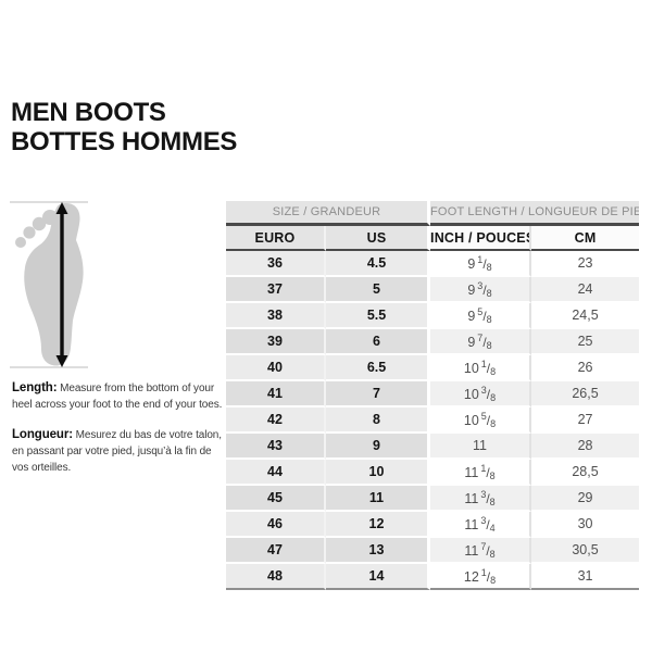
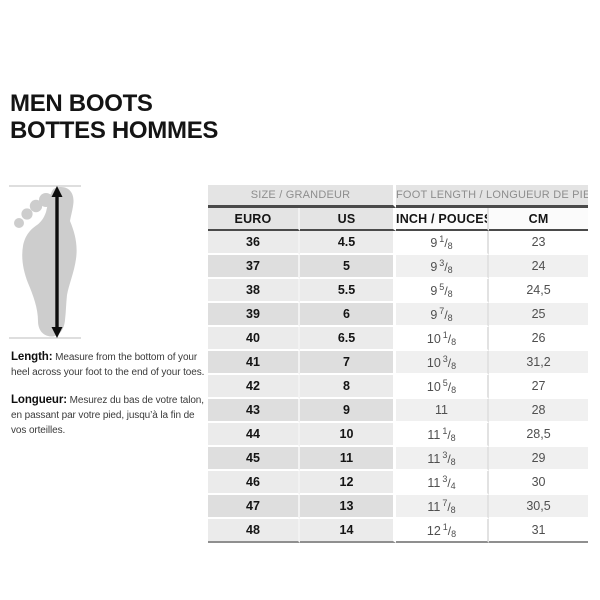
  MEN BOOTS
  BOTTES HOMMES
  Length: Measure from the bottom of your heel across your foot to the end of your toes.
  Longueur: Mesurez du bas de votre talon, en passant par votre pied, jusqu’à la fin de vos orteilles.
  SIZE / GRANDEUR	FOOT LENGTH / LONGUEUR DE PIE
  EURO	US	INCH / POUCE	CM
  36	4.5	9 1/8	23
  37	5	9 3/8	24
  38	5.5	9 5/8	24,5
  39	6	9 7/8	25
  40	6.5	10 1/8	26
- 41	7	10 3/8	26,5
+ 41	7	10 3/8	31,2
  42	8	10 5/8	27
  43	9	11	28
  44	10	11 1/8	28,5
  45	11	11 3/8	29
  46	12	11 3/4	30
  47	13	11 7/8	30,5
  48	14	12 1/8	31
